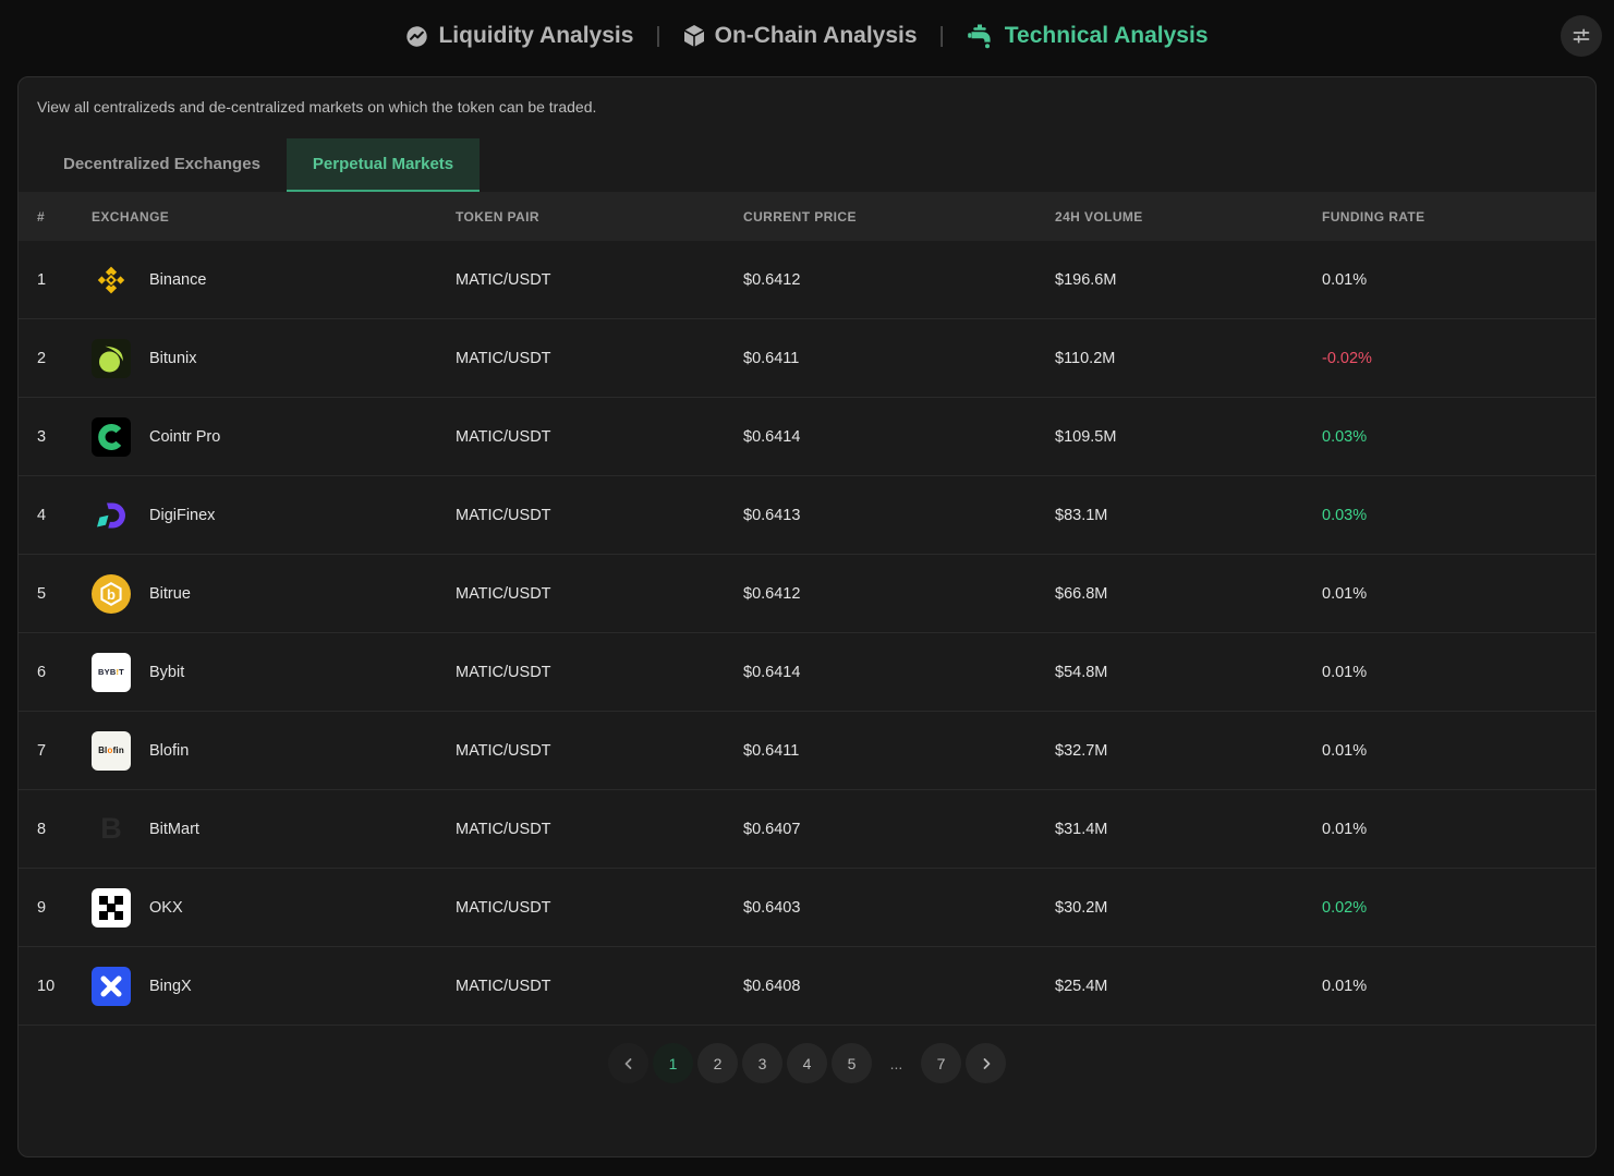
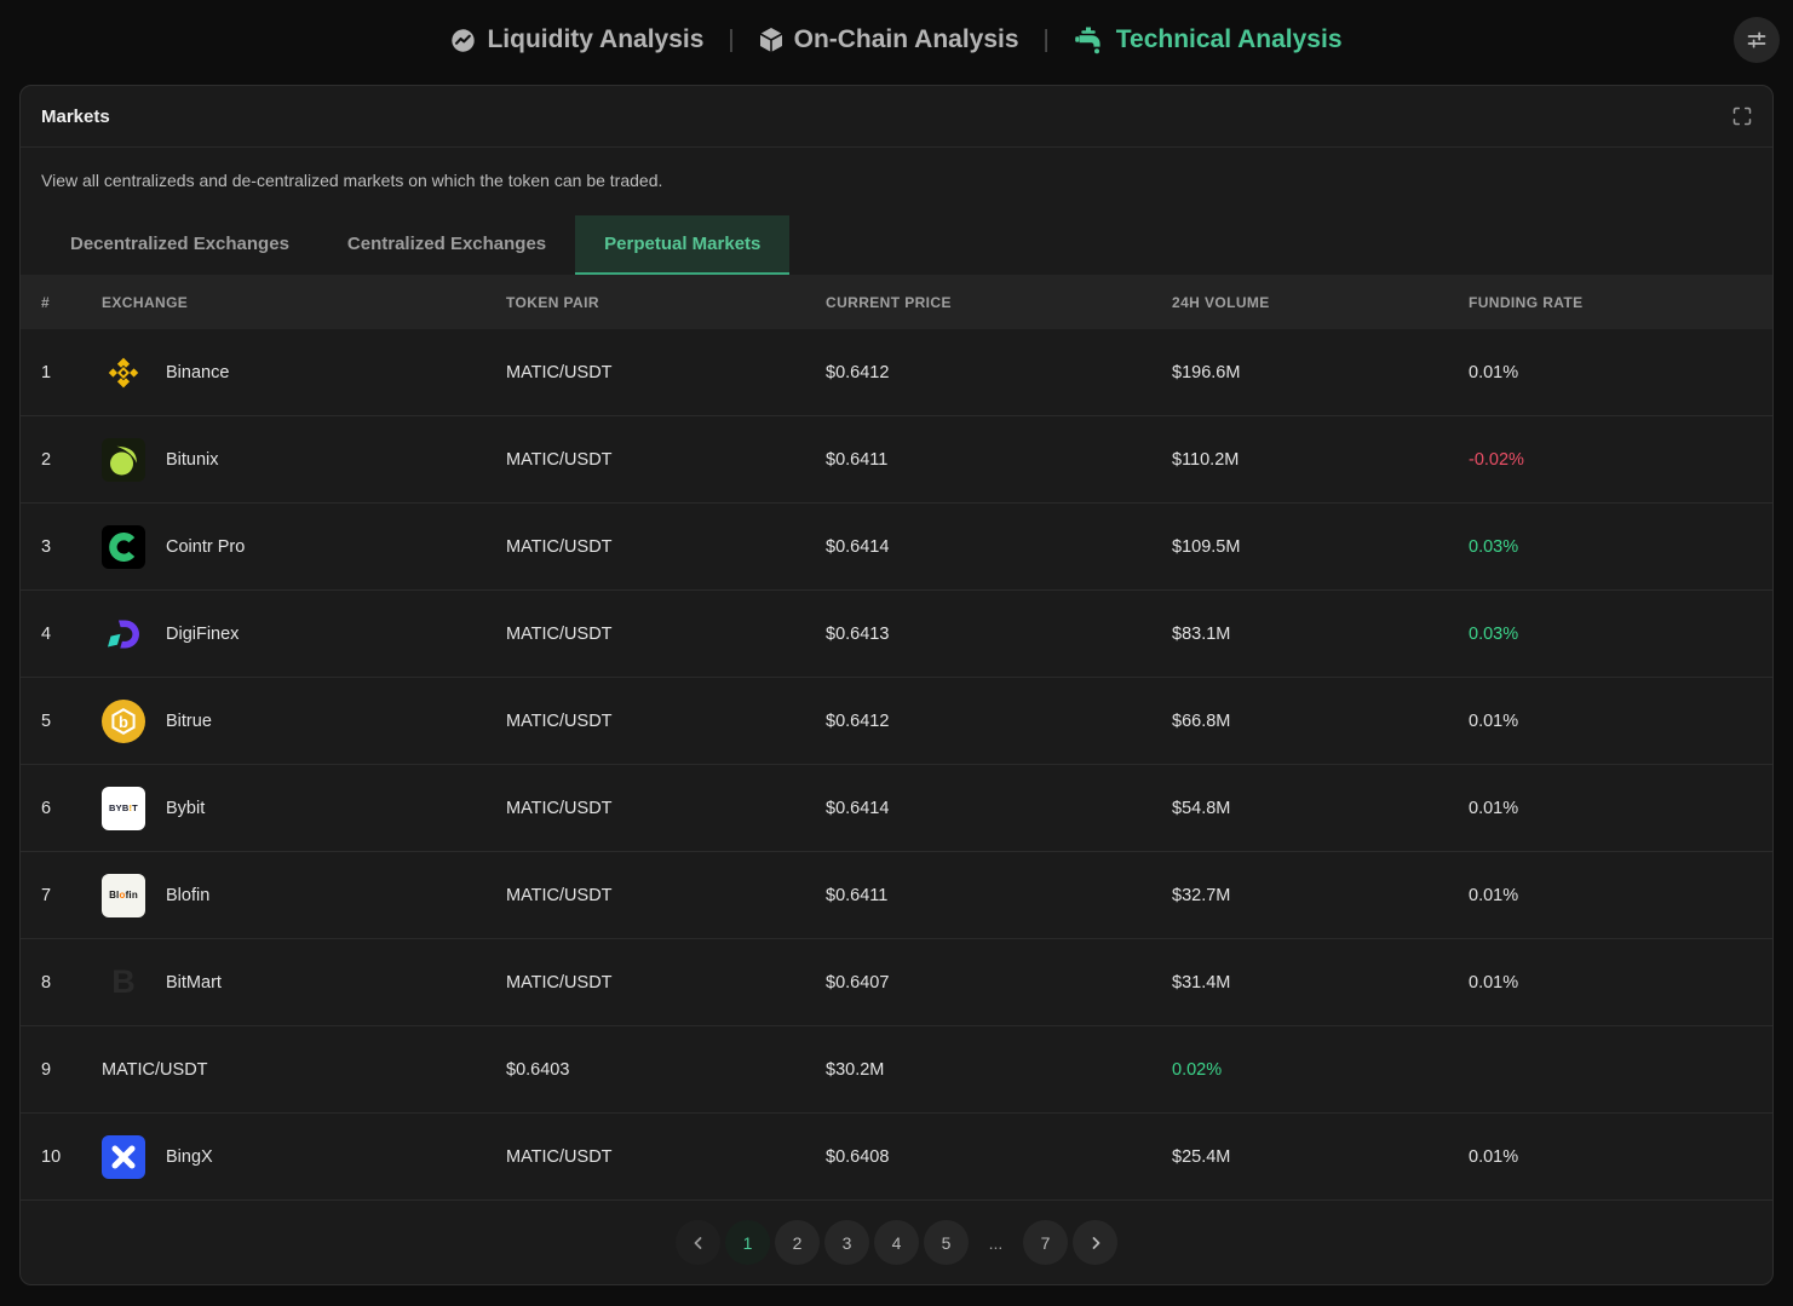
  Liquidity Analysis
  |
  On-Chain Analysis
  |
  Technical Analysis
+ Markets
  View all centralizeds and de-centralized markets on which the token can be traded.
  Decentralized Exchanges
+ Centralized Exchanges
  Perpetual Markets
  #
  EXCHANGE
  TOKEN PAIR
  CURRENT PRICE
  24H VOLUME
  FUNDING RATE
  1
  Binance
  MATIC/USDT
  $0.6412
  $196.6M
  0.01%
  2
  Bitunix
  MATIC/USDT
  $0.6411
  $110.2M
  -0.02%
  3
  Cointr Pro
  MATIC/USDT
  $0.6414
  $109.5M
  0.03%
  4
  DigiFinex
  MATIC/USDT
  $0.6413
  $83.1M
  0.03%
  5
  b
  Bitrue
  MATIC/USDT
  $0.6412
  $66.8M
  0.01%
  6
  BYB!T
  Bybit
  MATIC/USDT
  $0.6414
  $54.8M
  0.01%
  7
  Blofin
  Blofin
  MATIC/USDT
  $0.6411
  $32.7M
  0.01%
  8
  BitMart
  MATIC/USDT
  $0.6407
  $31.4M
  0.01%
  9
- OKX
  MATIC/USDT
  $0.6403
  $30.2M
  0.02%
  10
  BingX
  MATIC/USDT
  $0.6408
  $25.4M
  0.01%
  1
  2
  3
  4
  5
  ...
  7
